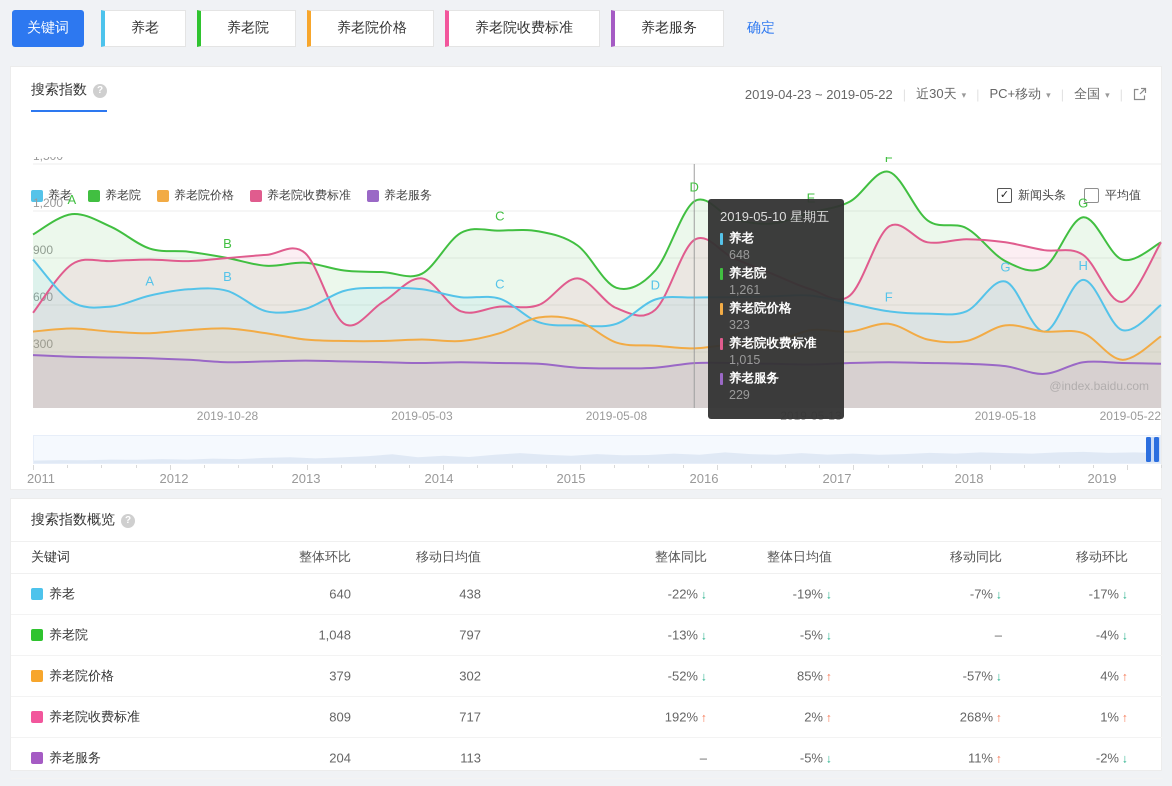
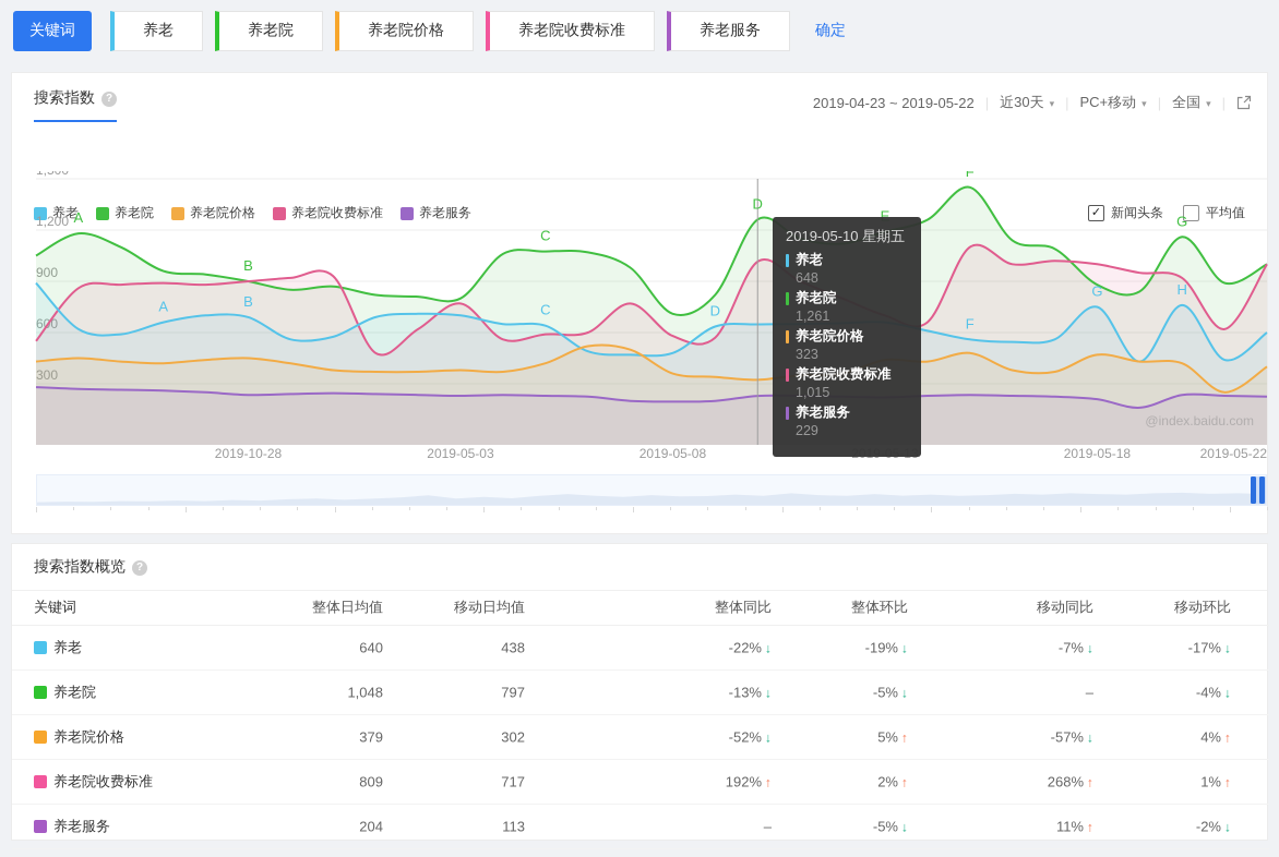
  关键词
  养老
  养老院
  养老院价格
  养老院收费标准
  养老服务
  确定
  搜索指数 ?
  2019-04-23 ~ 2019-05-22
  |
  近30天 ▾
  PC+移动 ▾
  |
  全国 ▾
  |
  养老
  养老院
  养老院价格
  养老院收费标准
  养老服务
  ✓
  新闻头条
  平均值
  300
  900
  1,200
  A
  B
  C
  D
  F
  G
  A
  B
  C
  D
  F
  G
  H
  2019-10-28
  2019-05-03
  2019-05-08
  2019-05-18
  2019-05-22
  @index.baidu.com
  2019-05-10 星期五
  养老
  648
  养老院
  1,261
  养老院价格
  323
  养老院收费标准
  1,015
  养老服务
  229
- 2011
- 2012
- 2013
- 2014
- 2015
- 2016
- 2017
- 2018
- 2019
  搜索指数概览 ?
  关键词
- 整体环比
+ 整体日均值
  移动日均值
  整体同比
- 整体日均值
+ 整体环比
  移动同比
  移动环比
  养老
  640
  438
  -22% ↓
  -19% ↓
  -7% ↓
  -17% ↓
  养老院
  1,048
  797
  -13% ↓
  -5% ↓
  –
  -4% ↓
  养老院价格
  379
  302
  -52% ↓
- 85% ↑
+ 5% ↑
  -57% ↓
  4% ↑
  养老院收费标准
  809
  717
  192% ↑
  2% ↑
  268% ↑
  1% ↑
  养老服务
  204
  113
  –
  -5% ↓
  11% ↑
  -2% ↓
